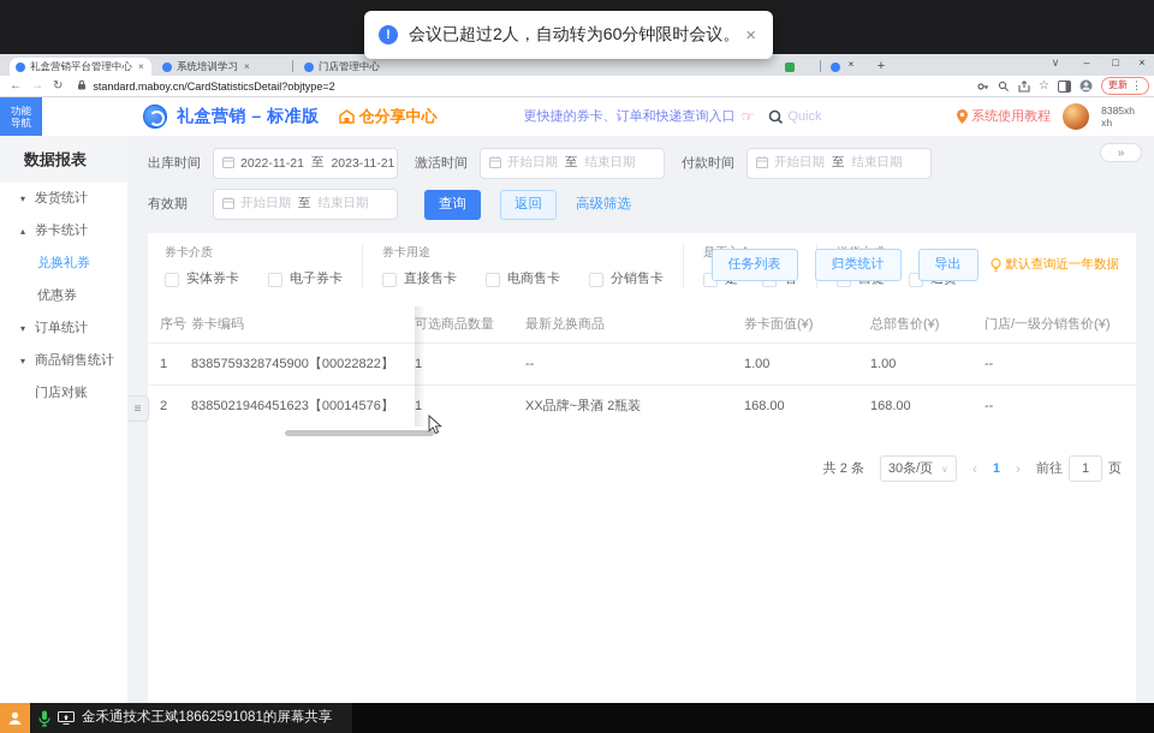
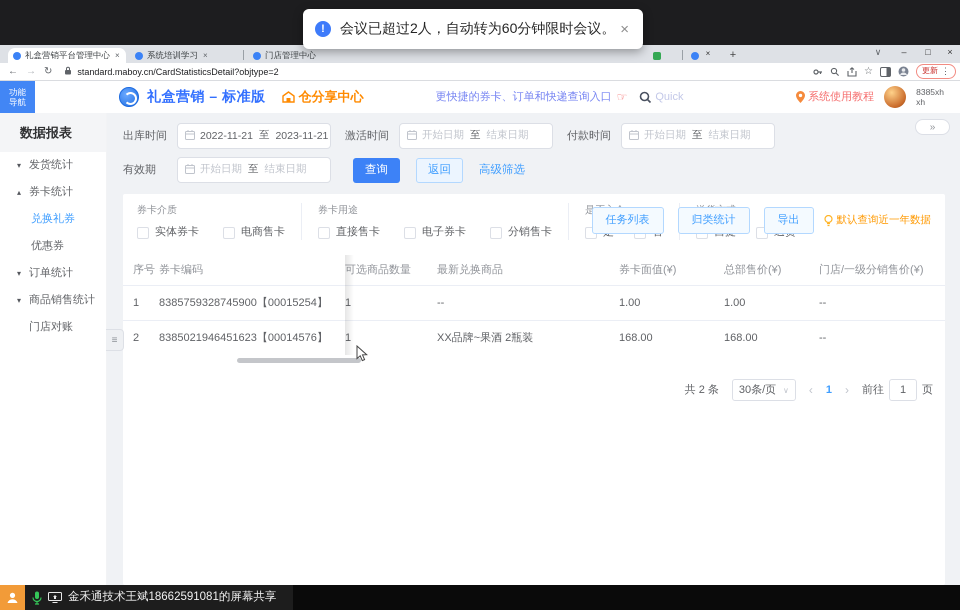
  礼盒营销平台管理中心
  ×
  系统培训学习
  ×
  门店管理中心
  ×
  +
  ∨
  –
  □
  ×
  ←
  →
  ↻
  standard.maboy.cn/CardStatisticsDetail?objtype=2
  ☆
  更新
  ⋮
  功能
  导航
  礼盒营销 – 标准版
  仓分享中心
  更快捷的券卡、订单和快递查询入口
  ☞
  Quick
  系统使用教程
  8385xh
  xh
  数据报表
  ▾
  发货统计
  ▴
  券卡统计
  兑换礼券
  优惠券
  ▾
  订单统计
  ▾
  商品销售统计
  门店对账
  ≡
  »
  出库时间
  2022-11-21
  至
  2023-11-21
  激活时间
  开始日期
  至
  结束日期
  付款时间
  开始日期
  至
  结束日期
  有效期
  开始日期
  至
  结束日期
  查询
  返回
  高级筛选
  券卡介质
  实体券卡
- 电子券卡
+ 电商售卡
  券卡用途
  直接售卡
- 电商售卡
+ 电子券卡
  分销售卡
  任务列表
  归类统计
  导出
  默认查询近一年数据
  序号
  券卡编码
  选商品数量
  最新兑换商品
  券卡面值(¥)
  总部售价(¥)
  门店/一级分销售价(¥)
  1
- 8385759328745900【00022822】
+ 8385759328745900【00015254】
  --
  1.00
  1.00
  --
  2
  8385021946451623【00014576】
  XX品牌~果酒 2瓶装
  168.00
  168.00
  --
  共 2 条
  30条/页
  ∨
  ‹
  1
  ›
  前往
  1
  页
  !
  会议已超过2人，自动转为60分钟限时会议。
  ×
  金禾通技术王斌18662591081的屏幕共享
